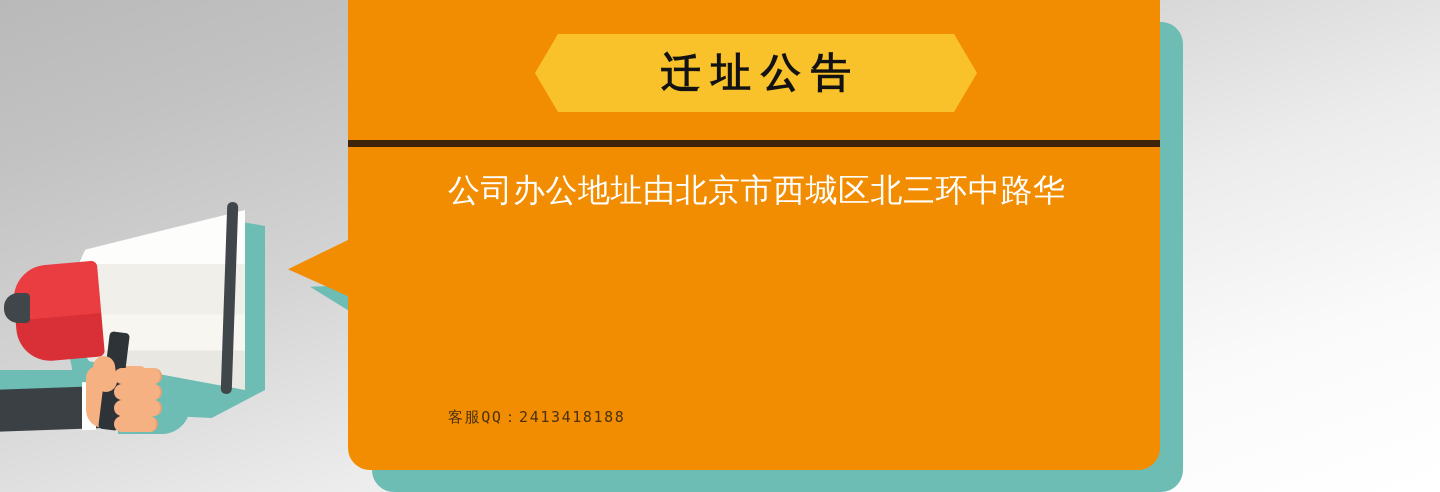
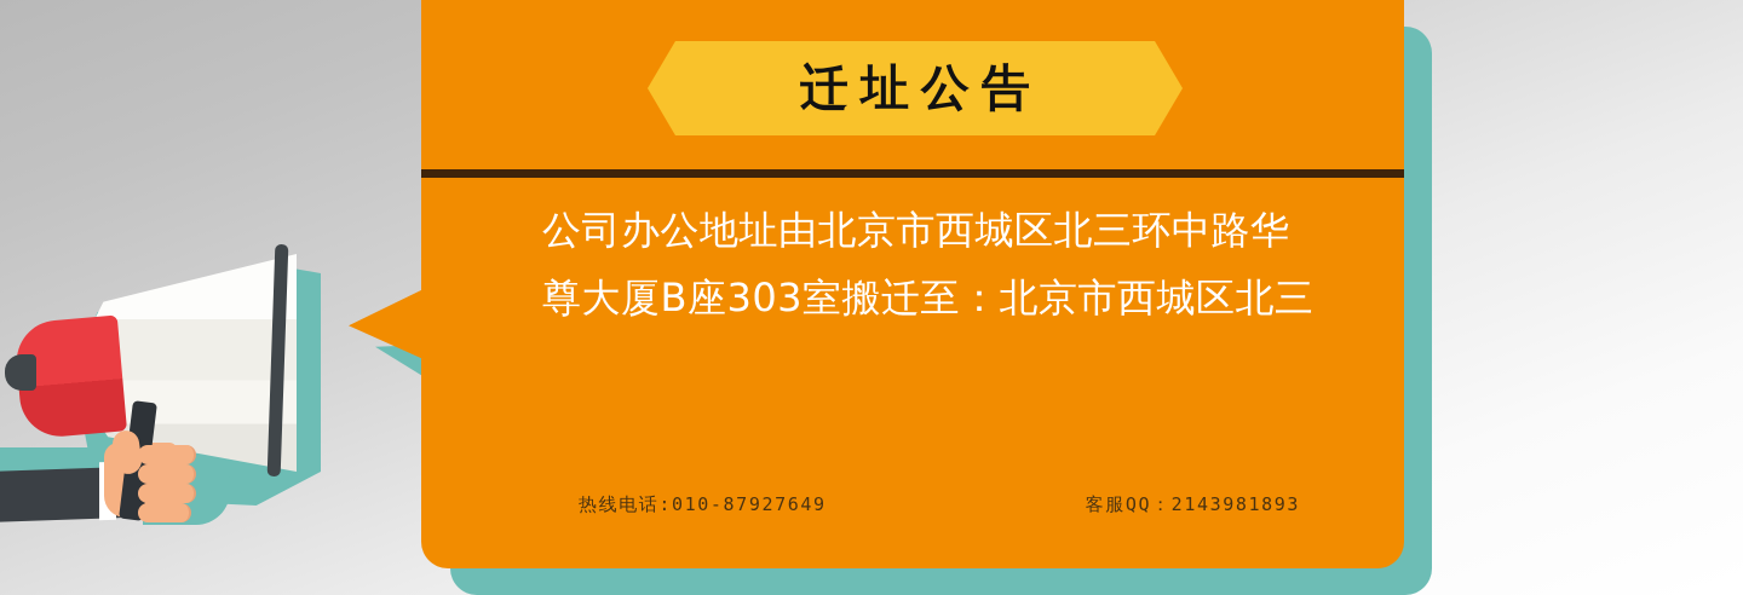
  迁址公告
  公司办公地址由北京市西城区北三环中路华
+ 尊大厦B座303室搬迁至：北京市西城区北三
+ 热线电话:010-87927649
- 客服QQ：2413418188
+ 客服QQ：2143981893
